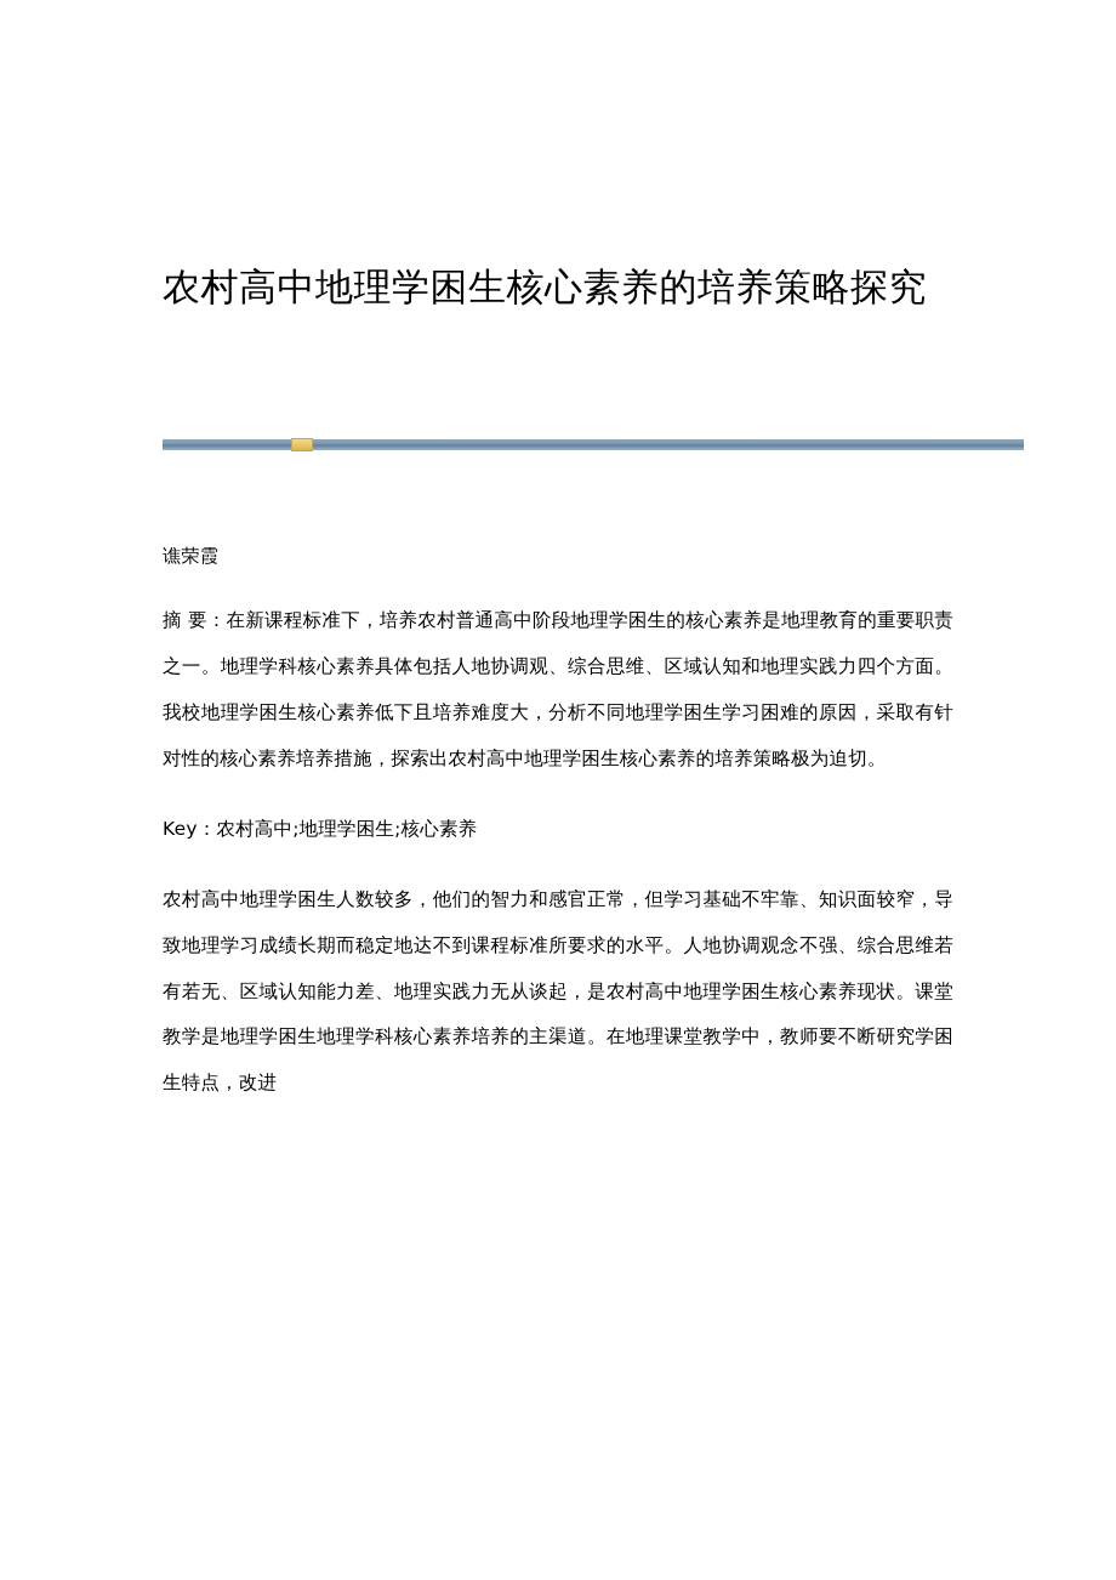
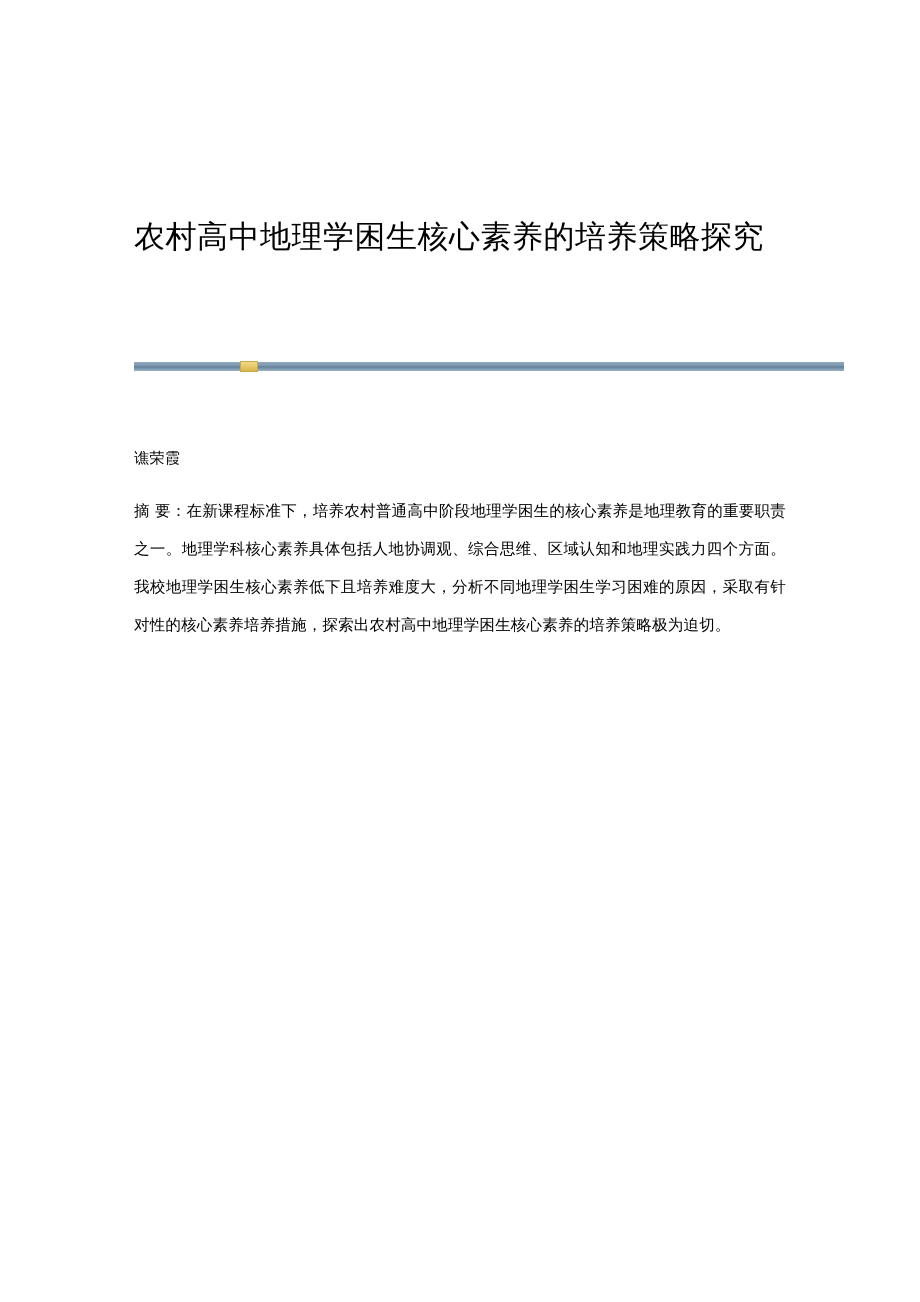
  农村高中地理学困生核心素养的培养策略探究
  谯荣霞
  摘 要：在新课程标准下，培养农村普通高中阶段地理学困生的核心素养是地理教育的重要职责之一。地理学科核心素养具体包括人地协调观、综合思维、区域认知和地理实践力四个方面。我校地理学困生核心素养低下且培养难度大，分析不同地理学困生学习困难的原因，采取有针对性的核心素养培养措施，探索出农村高中地理学困生核心素养的培养策略极为迫切。
- Key：农村高中;地理学困生;核心素养
- 农村高中地理学困生人数较多，他们的智力和感官正常，但学习基础不牢靠、知识面较窄，导致地理学习成绩长期而稳定地达不到课程标准所要求的水平。人地协调观念不强、综合思维若有若无、区域认知能力差、地理实践力无从谈起，是农村高中地理学困生核心素养现状。课堂教学是地理学困生地理学科核心素养培养的主渠道。在地理课堂教学中，教师要不断研究学困生特点，改进
